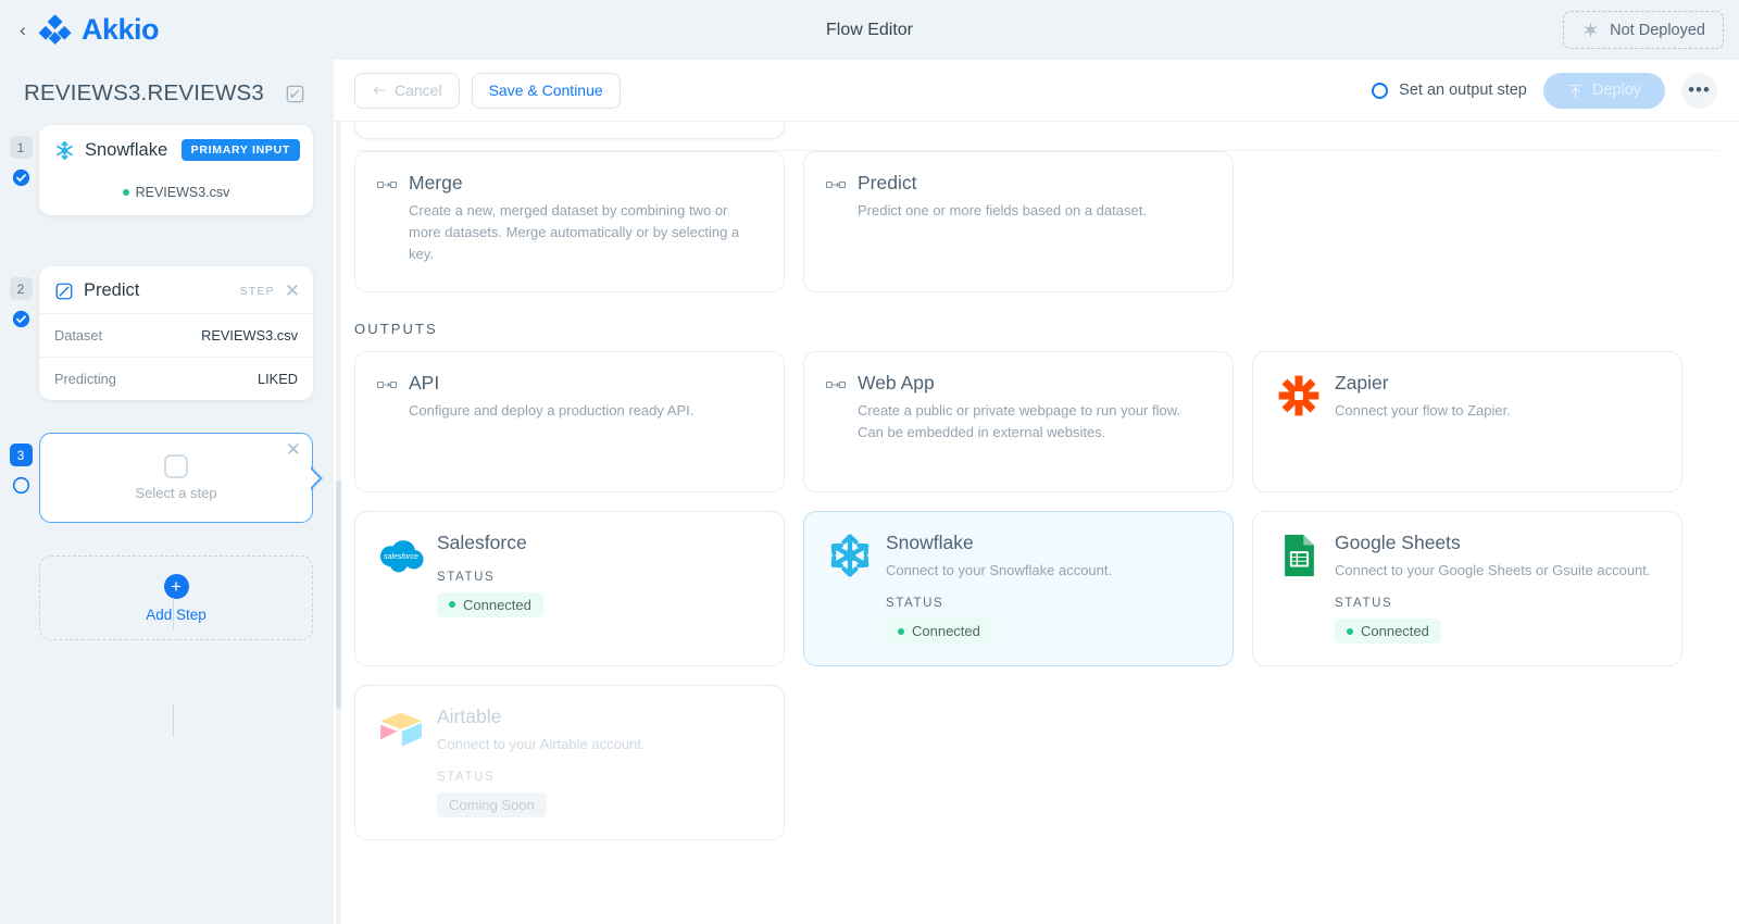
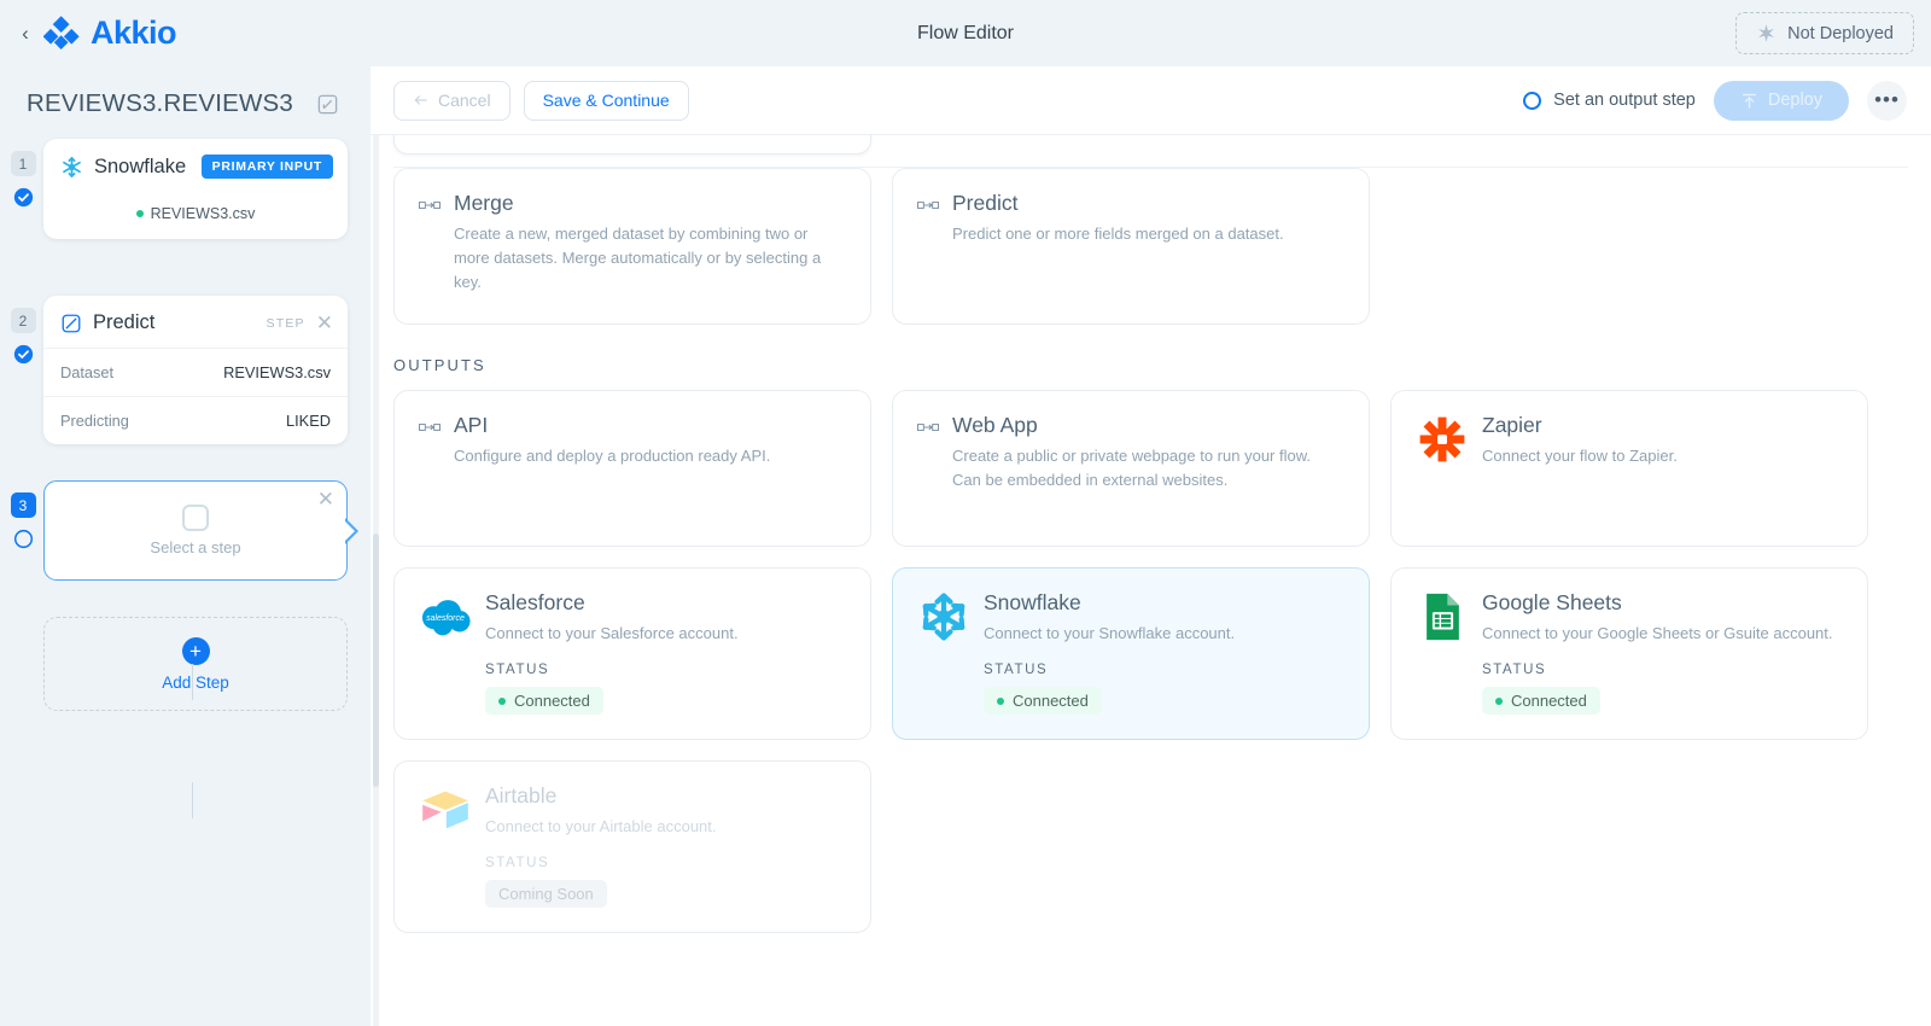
  ‹
  Akkio
  Flow Editor
  Not Deployed
  REVIEWS3.REVIEWS3
  1
  Snowflake
  PRIMARY INPUT
  REVIEWS3.csv
  2
  Predict
  STEP
  ✕
  Dataset
  REVIEWS3.csv
  Predicting
  LIKED
  3
  ✕
  Select a step
  +
  Add Step
  Cancel
  Save & Continue
  Set an output step
  Deploy
  •••
  Merge
  Create a new, merged dataset by combining two or more datasets. Merge automatically or by selecting a key.
  Predict
- Predict one or more fields based on a dataset.
+ Predict one or more fields merged on a dataset.
  OUTPUTS
  API
  Configure and deploy a production ready API.
  Web App
  Create a public or private webpage to run your flow. Can be embedded in external websites.
  Zapier
  Connect your flow to Zapier.
  Salesforce
+ Connect to your Salesforce account.
  STATUS
  Connected
  Snowflake
  Connect to your Snowflake account.
  STATUS
  Connected
  Google Sheets
  Connect to your Google Sheets or Gsuite account.
  STATUS
  Connected
  Airtable
  Connect to your Airtable account.
  STATUS
  Coming Soon
